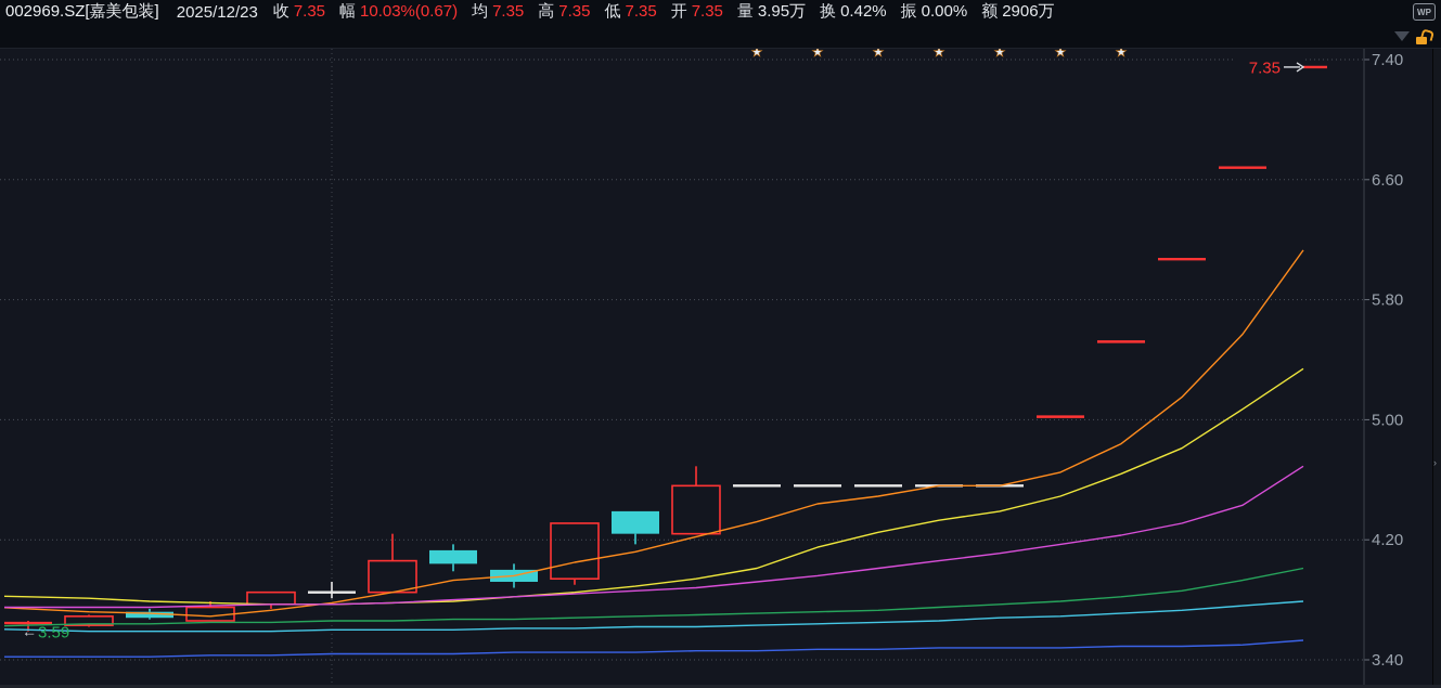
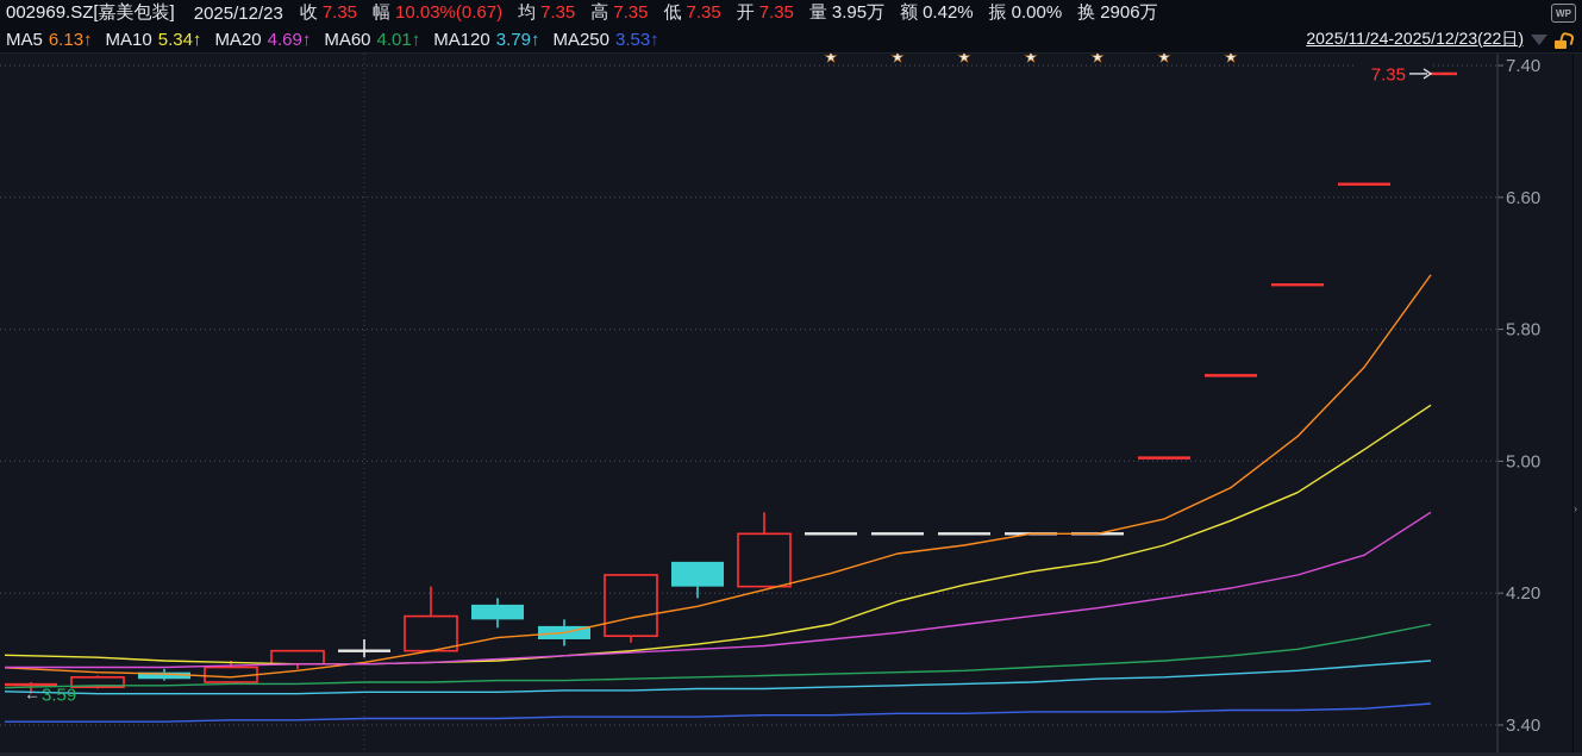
  002969.SZ[嘉美包装]
  2025/12/23
  收 7.35
  幅 10.03%(0.67)
  均 7.35
  高 7.35
  低 7.35
  开 7.35
  量 3.95万
- 换 0.42%
+ 额 0.42%
  振 0.00%
- 额 2906万
+ 换 2906万
  WP
+ MA5 6.13↑
+ MA10 5.34↑
+ MA20 4.69↑
+ MA60 4.01↑
+ MA120 3.79↑
+ MA250 3.53↑
+ 2025/11/24-2025/12/23(22日)
  7.40
  6.60
  5.80
  5.00
  4.20
  3.40
  ★
  ★
  ★
  ★
  ★
  ★
  ★
  ←
  3.59
  7.35
  ›
